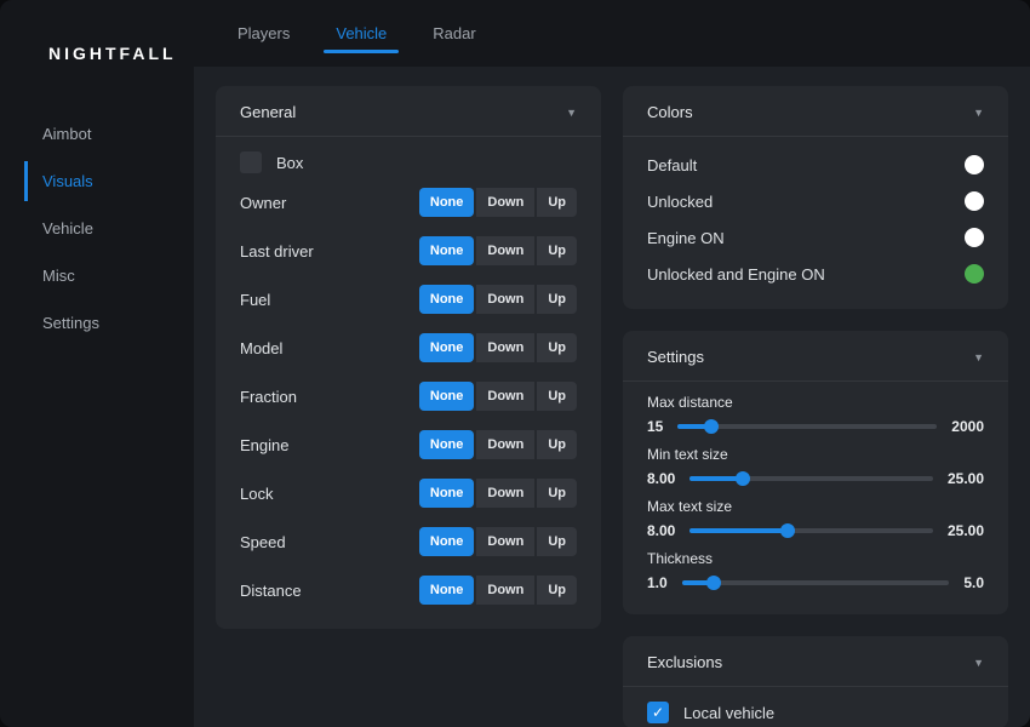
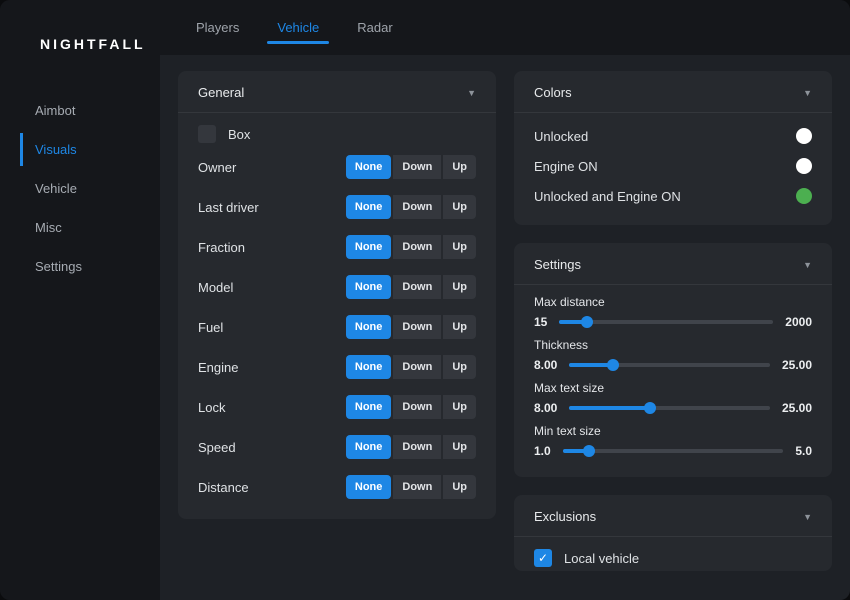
  NIGHTFALL
  Aimbot
  Visuals
  Vehicle
  Misc
  Settings
  Players
  Vehicle
  Radar
  General
  ▼
  Box
  Owner
  None
  Down
  Up
  Last driver
  None
  Down
  Up
- Fuel
+ Fraction
  None
  Down
  Up
  Model
  None
  Down
  Up
- Fraction
+ Fuel
  None
  Down
  Up
  Engine
  None
  Down
  Up
  Lock
  None
  Down
  Up
  Speed
  None
  Down
  Up
  Distance
  None
  Down
  Up
  Colors
  ▼
- Default
  Unlocked
  Engine ON
  Unlocked and Engine ON
  Settings
  ▼
  Max distance
  15
  2000
- Min text size
+ Thickness
  8.00
  25.00
  Max text size
  8.00
  25.00
- Thickness
+ Min text size
  1.0
  5.0
  Exclusions
  ▼
  Local vehicle
